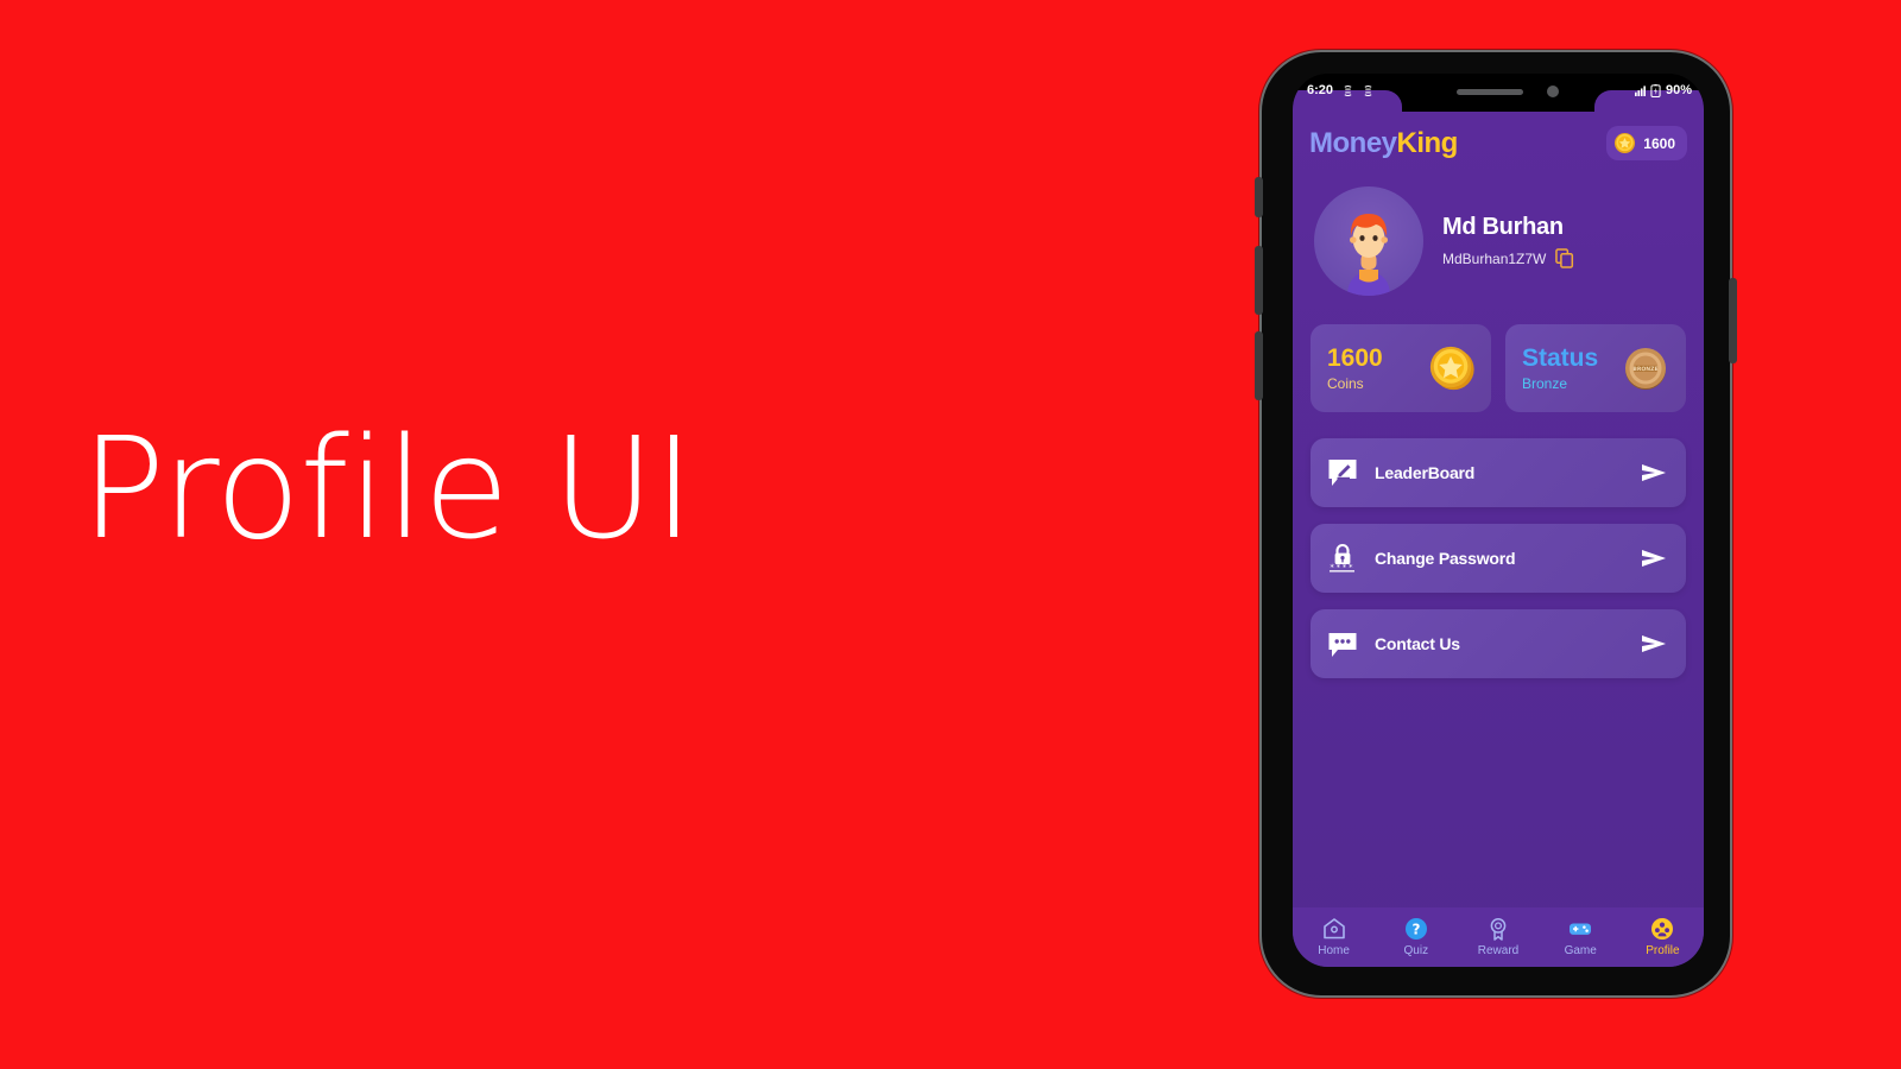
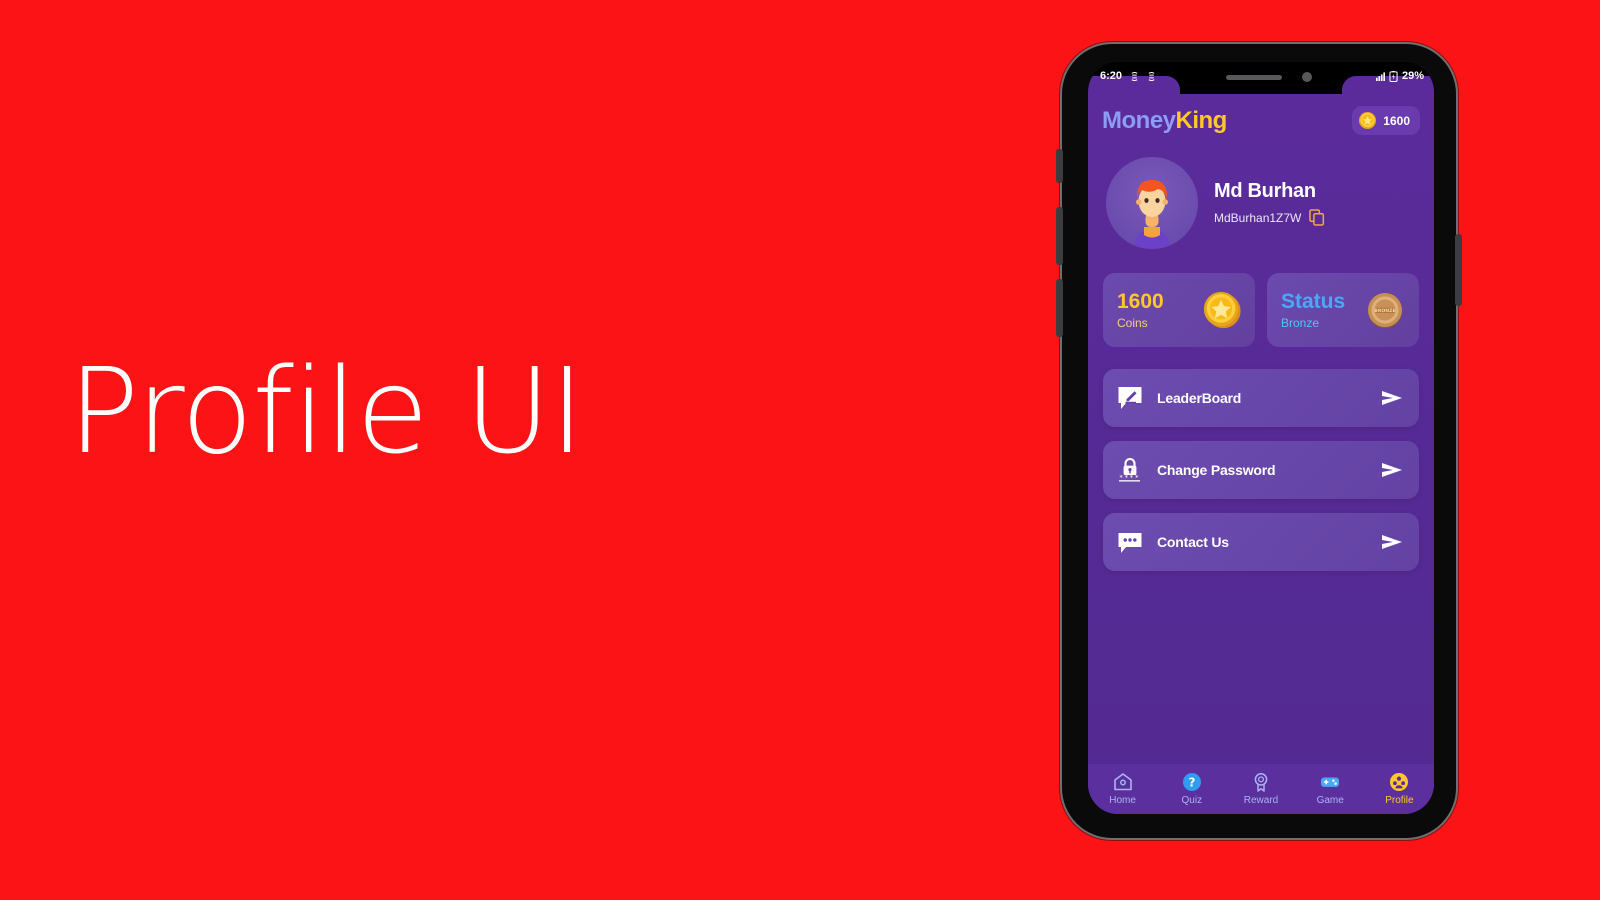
  Profile UI
  6:20
- 90%
+ 29%
  MoneyKing
  1600
  Md Burhan
  MdBurhan1Z7W
  1600
  Coins
  Status
  Bronze
  LeaderBoard
  *
  *
  *
  *
  Change Password
  Contact Us
  Home
  ?
  Quiz
  Reward
  Game
  Profile
